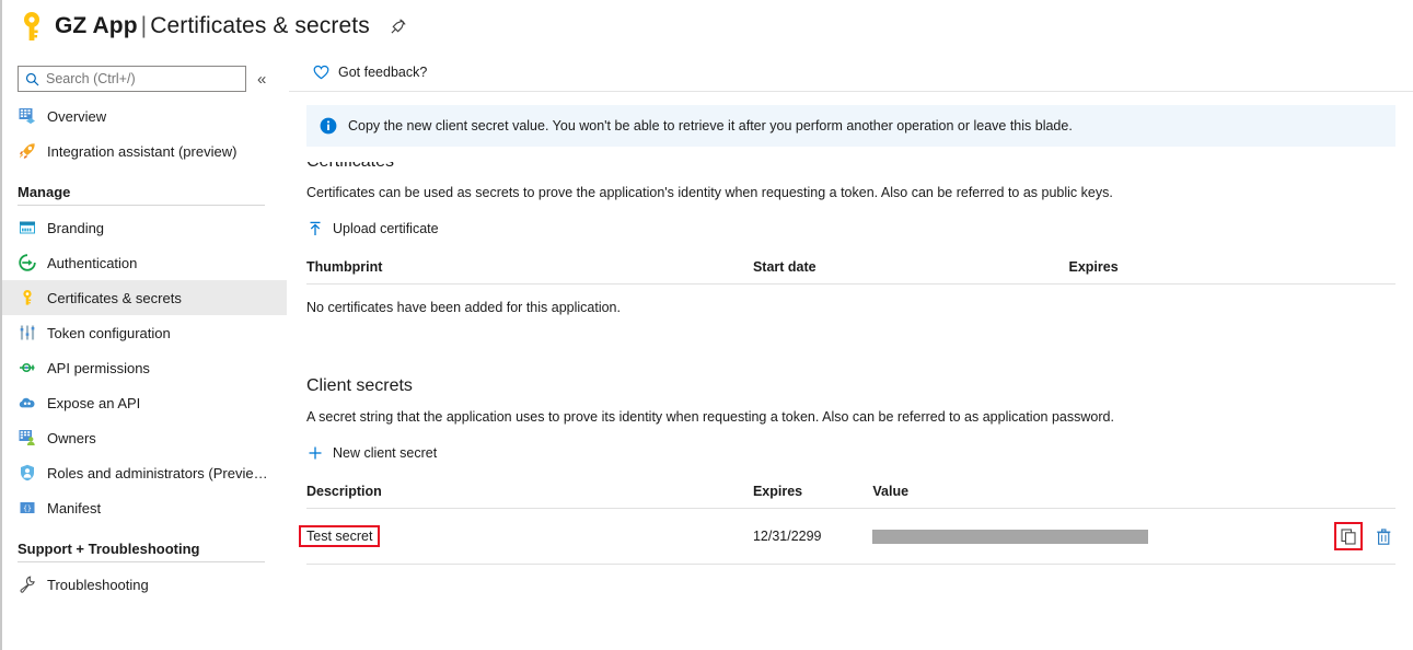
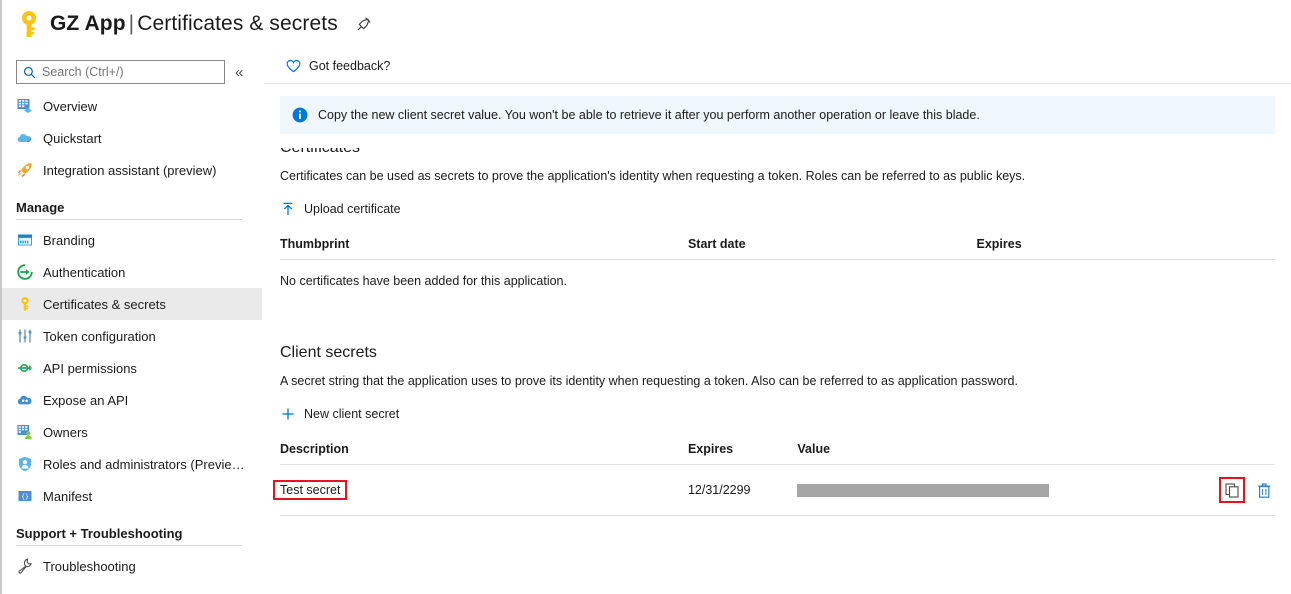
  GZ App | Certificates & secrets
  Search (Ctrl+/)
  «
  Overview
+ Quickstart
  Integration assistant (preview)
  Manage
  Branding
  Authentication
  Certificates & secrets
  Token configuration
  API permissions
  Expose an API
  Owners
  Roles and administrators (Previe…
  {}
  Manifest
  Support + Troubleshooting
  Troubleshooting
  Got feedback?
  Copy the new client secret value. You won't be able to retrieve it after you perform another operation or leave this blade.
  Certificates
- Certificates can be used as secrets to prove the application's identity when requesting a token. Also can be referred to as public keys.
+ Certificates can be used as secrets to prove the application's identity when requesting a token. Roles can be referred to as public keys.
  Upload certificate
  Thumbprint	Start date	Expires
  No certificates have been added for this application.
  Client secrets
  A secret string that the application uses to prove its identity when requesting a token. Also can be referred to as application password.
  New client secret
  Description	Expires	Value
  Test secret	12/31/2299
